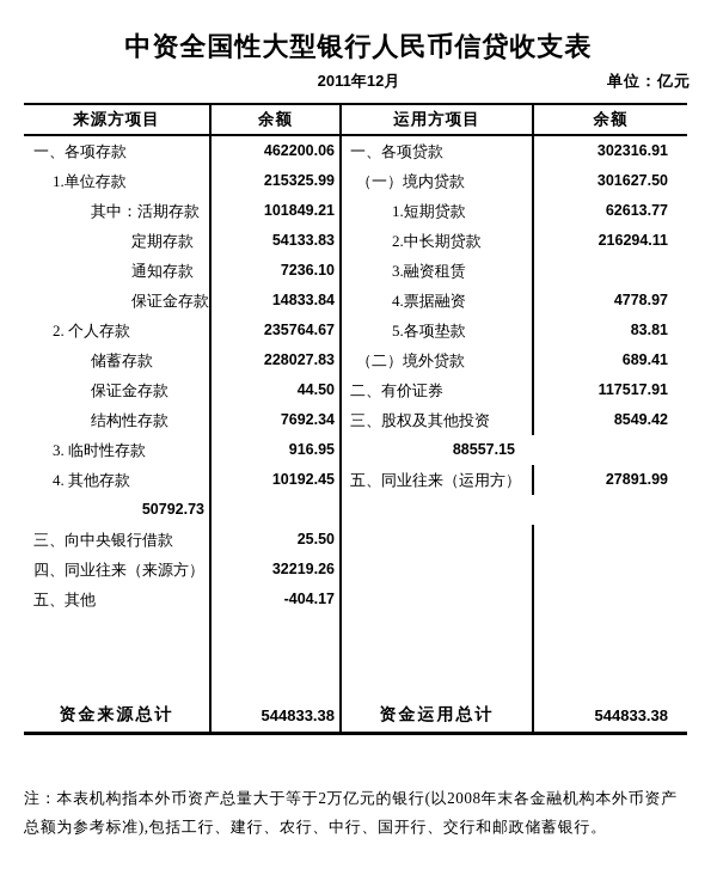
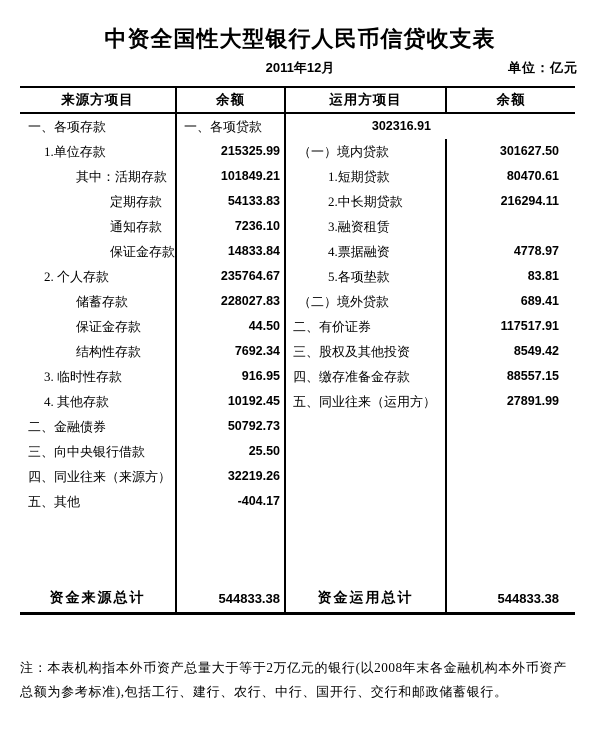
  中资全国性大型银行人民币信贷收支表
  2011年12月
  单位：亿元
  来源方项目
  余额
  运用方项目
  余额
  一、各项存款
- 462200.06
  一、各项贷款
  302316.91
  1.单位存款
  215325.99
  （一）境内贷款
  301627.50
  其中：活期存款
  101849.21
  1.短期贷款
- 62613.77
+ 80470.61
  定期存款
  54133.83
  2.中长期贷款
  216294.11
  通知存款
  7236.10
  3.融资租赁
  保证金存款
  14833.84
  4.票据融资
  4778.97
  2. 个人存款
  235764.67
  5.各项垫款
  83.81
  储蓄存款
  228027.83
  （二）境外贷款
  689.41
  保证金存款
  44.50
  二、有价证券
  117517.91
  结构性存款
  7692.34
  三、股权及其他投资
  8549.42
  3. 临时性存款
  916.95
+ 四、缴存准备金存款
  88557.15
  4. 其他存款
  10192.45
  五、同业往来（运用方）
  27891.99
+ 二、金融债券
  50792.73
  三、向中央银行借款
  25.50
  四、同业往来（来源方）
  32219.26
  五、其他
  -404.17
  资金来源总计
  544833.38
  资金运用总计
  544833.38
  注：本表机构指本外币资产总量大于等于2万亿元的银行(以2008年末各金融机构本外币资产总额为参考标准),包括工行、建行、农行、中行、国开行、交行和邮政储蓄银行。
